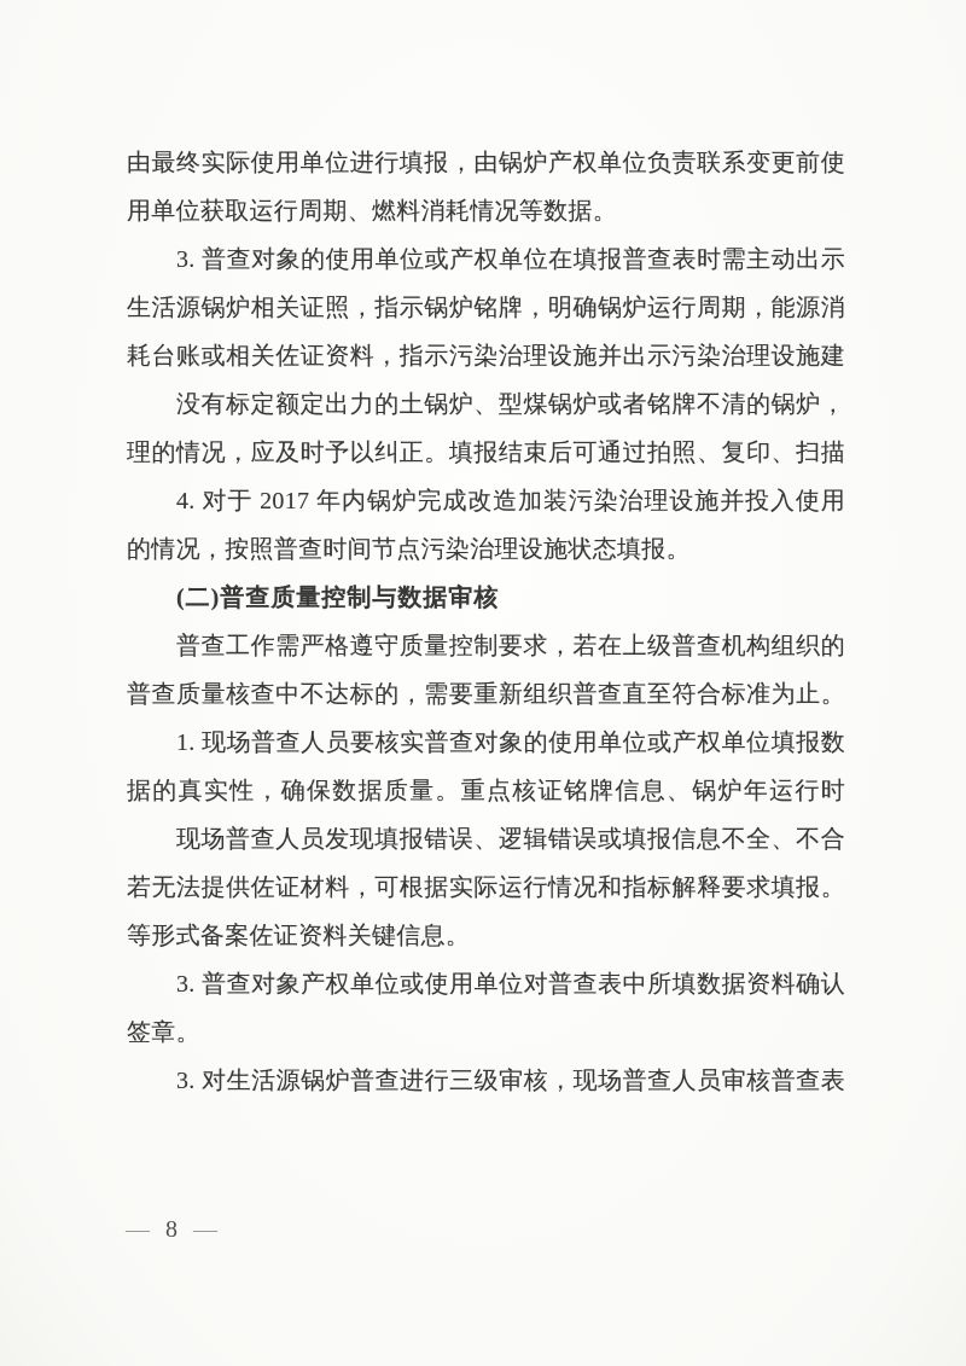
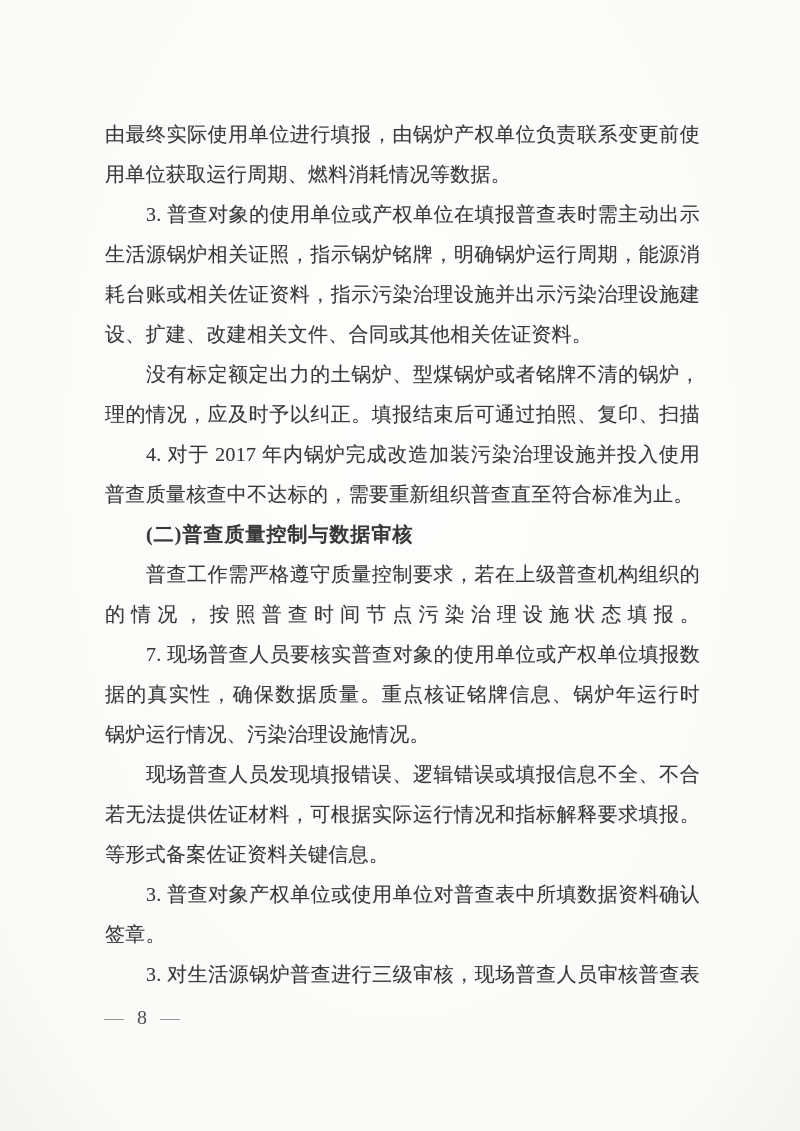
  由最终实际使用单位进行填报，由锅炉产权单位负责联系变更前使
  用单位获取运行周期、燃料消耗情况等数据。
  3. 普查对象的使用单位或产权单位在填报普查表时需主动出示
  生活源锅炉相关证照，指示锅炉铭牌，明确锅炉运行周期，能源消
  耗台账或相关佐证资料，指示污染治理设施并出示污染治理设施建
+ 设、扩建、改建相关文件、合同或其他相关佐证资料。
  没有标定额定出力的土锅炉、型煤锅炉或者铭牌不清的锅炉，
  理的情况，应及时予以纠正。填报结束后可通过拍照、复印、扫描
  4. 对于 2017 年内锅炉完成改造加装污染治理设施并投入使用
- 的情况，按照普查时间节点污染治理设施状态填报。
+ 普查质量核查中不达标的，需要重新组织普查直至符合标准为止。
  (二)普查质量控制与数据审核
  普查工作需严格遵守质量控制要求，若在上级普查机构组织的
- 普查质量核查中不达标的，需要重新组织普查直至符合标准为止。
+ 的情况，按照普查时间节点污染治理设施状态填报。
- 1. 现场普查人员要核实普查对象的使用单位或产权单位填报数
+ 7. 现场普查人员要核实普查对象的使用单位或产权单位填报数
  据的真实性，确保数据质量。重点核证铭牌信息、锅炉年运行时
+ 锅炉运行情况、污染治理设施情况。
  现场普查人员发现填报错误、逻辑错误或填报信息不全、不合
  若无法提供佐证材料，可根据实际运行情况和指标解释要求填报。
  等形式备案佐证资料关键信息。
  3. 普查对象产权单位或使用单位对普查表中所填数据资料确认
  签章。
  3. 对生活源锅炉普查进行三级审核，现场普查人员审核普查表
  — 8 —
